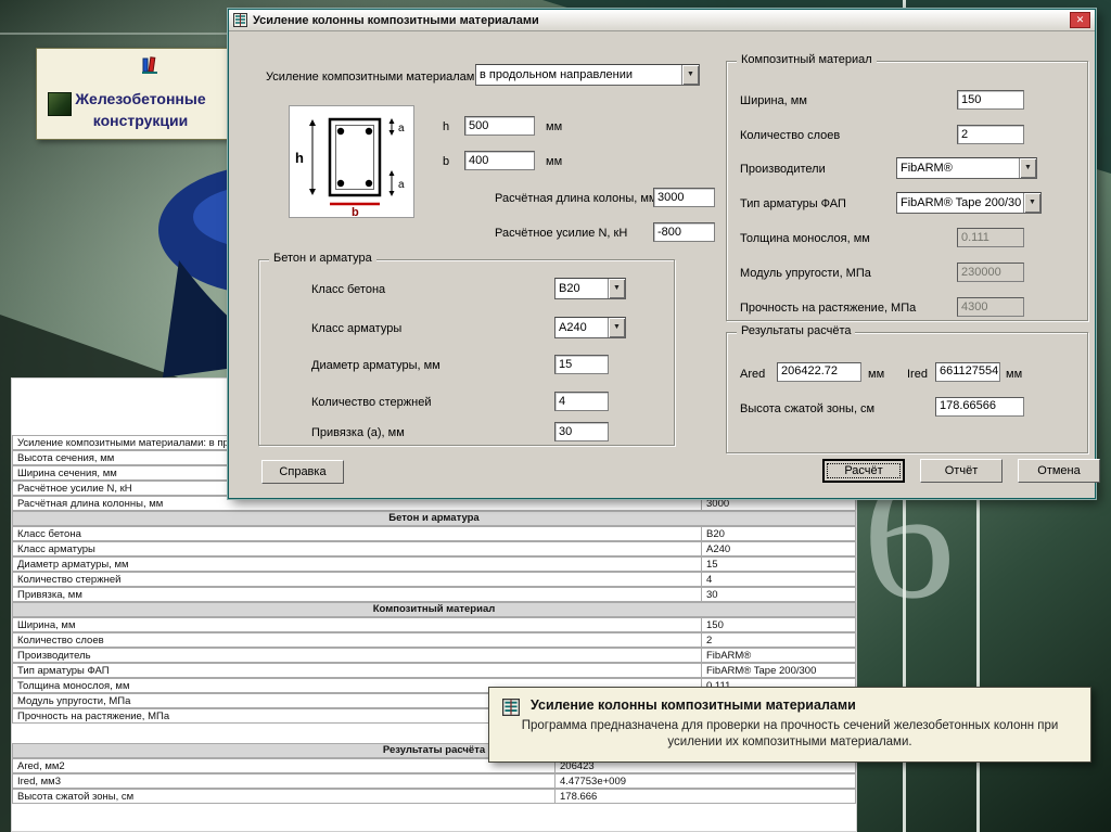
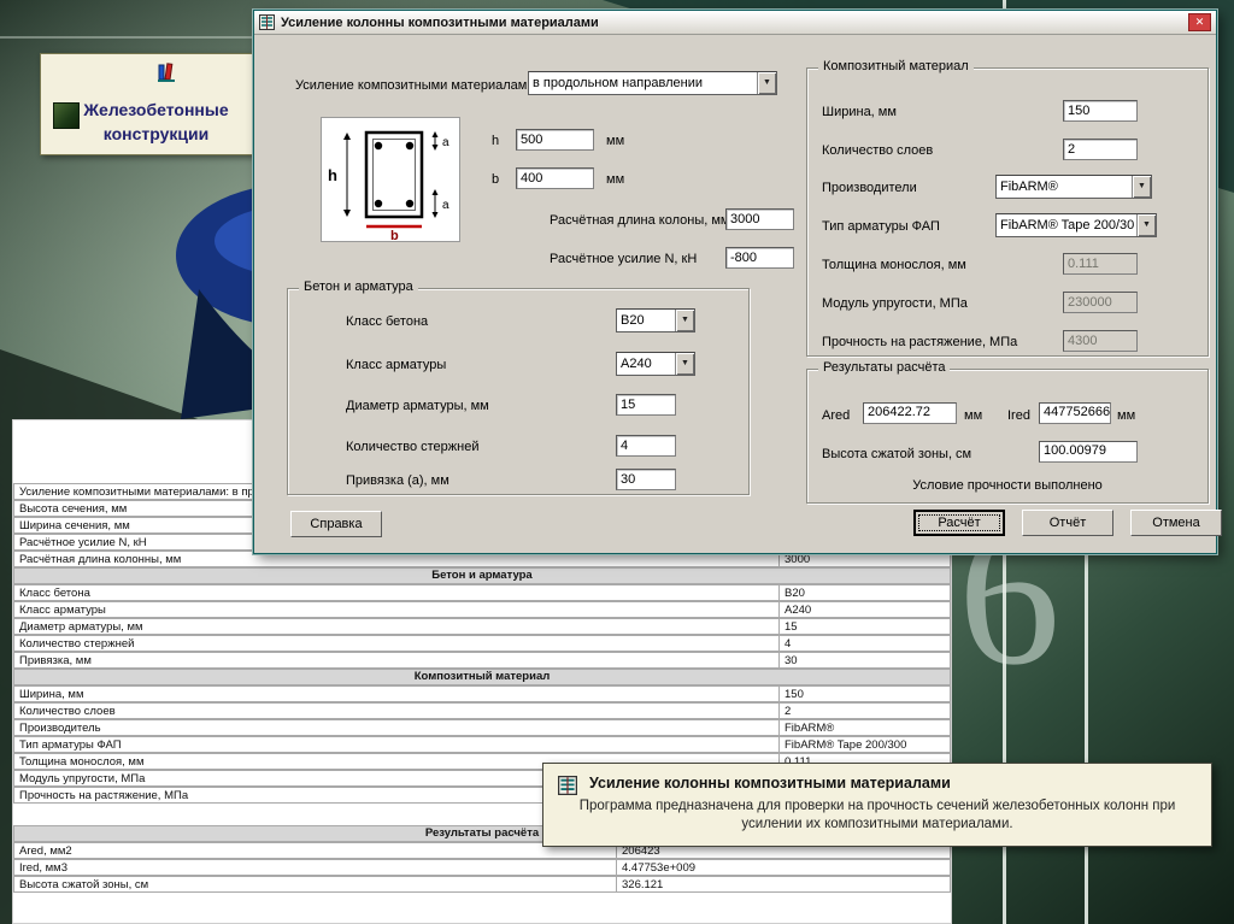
  6
  Железобетонные
  конструкции
  Высота сечения, мм
  Ширина сечения, мм
  Расчётное усилие N, кН
  Расчётная длина колонны, мм
  3000
  Бетон и арматура
  Класс бетона
  B20
  Класс арматуры
  A240
  Диаметр арматуры, мм
  15
  Количество стержней
  4
  Привязка, мм
  30
  Композитный материал
  Ширина, мм
  150
  Количество слоев
  2
  Производитель
  FibARM®
  Тип арматуры ФАП
  FibARM® Tape 200/300
  Толщина монослоя, мм
  Модуль упругости, МПа
  Прочность на растяжение, МПа
  Результаты расчёта
  Ared, мм2
  206423
  Ired, мм3
  4.47753e+009
  Высота сжатой зоны, см
- 178.666
+ 326.121
  Усиление колонны композитными материалами
  ✕
  Усиление композитными материалам
  в продольном направлении
  h
  a
  a
  b
  h
  500
  мм
  b
  400
  мм
  Расчётная длина колоны, м
  3000
  Расчётное усилие N, кН
  -800
  Бетон и арматура
  Класс бетона
  B20
  Класс арматуры
  A240
  Диаметр арматуры, мм
  15
  Количество стержней
  4
  Привязка (а), мм
  30
  Композитный материал
  Ширина, мм
  150
  Количество слоев
  2
  Производители
  FibARM®
  Тип арматуры ФАП
  FibARM® Tape 200/30
  Толщина монослоя, мм
  0.111
  Модуль упругости, МПа
  230000
  Прочность на растяжение, МПа
  4300
  Результаты расчёта
  Ared
  206422.72
  мм
  Ired
- 661127554
+ 447752666
  мм
  Высота сжатой зоны, см
- 178.66566
+ 100.00979
+ Условие прочности выполнено
  Справка
  Расчёт
  Отчёт
  Отмена
  Усиление колонны композитными материалами
  Программа предназначена для проверки на прочность сечений железобетонных колонн при усилении их композитными материалами.
